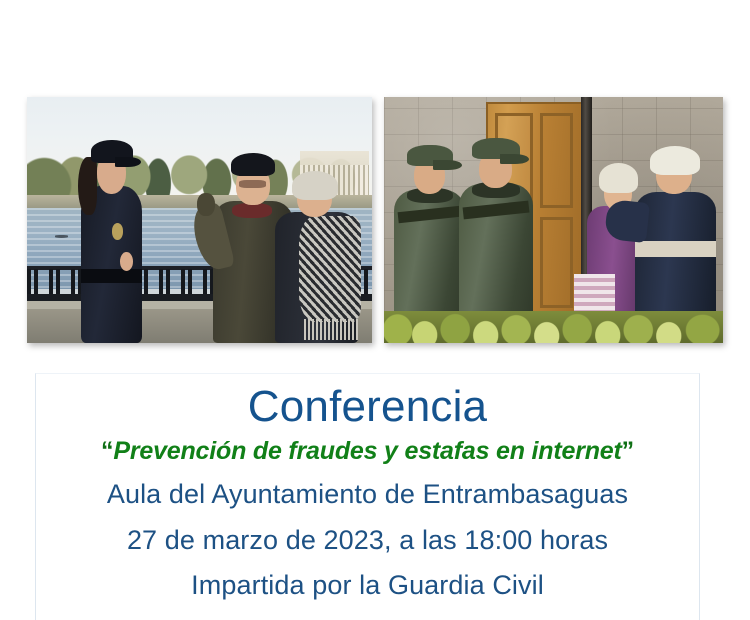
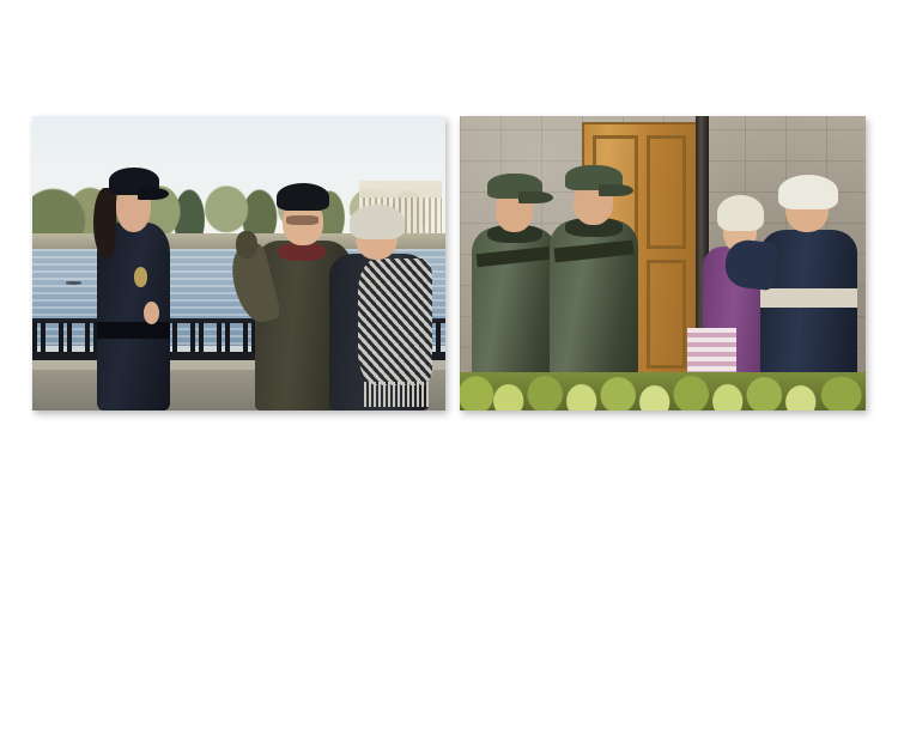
- Conferencia
- “Prevención de fraudes y estafas en internet”
- Aula del Ayuntamiento de Entrambasaguas
- 27 de marzo de 2023, a las 18:00 horas
- Impartida por la Guardia Civil
